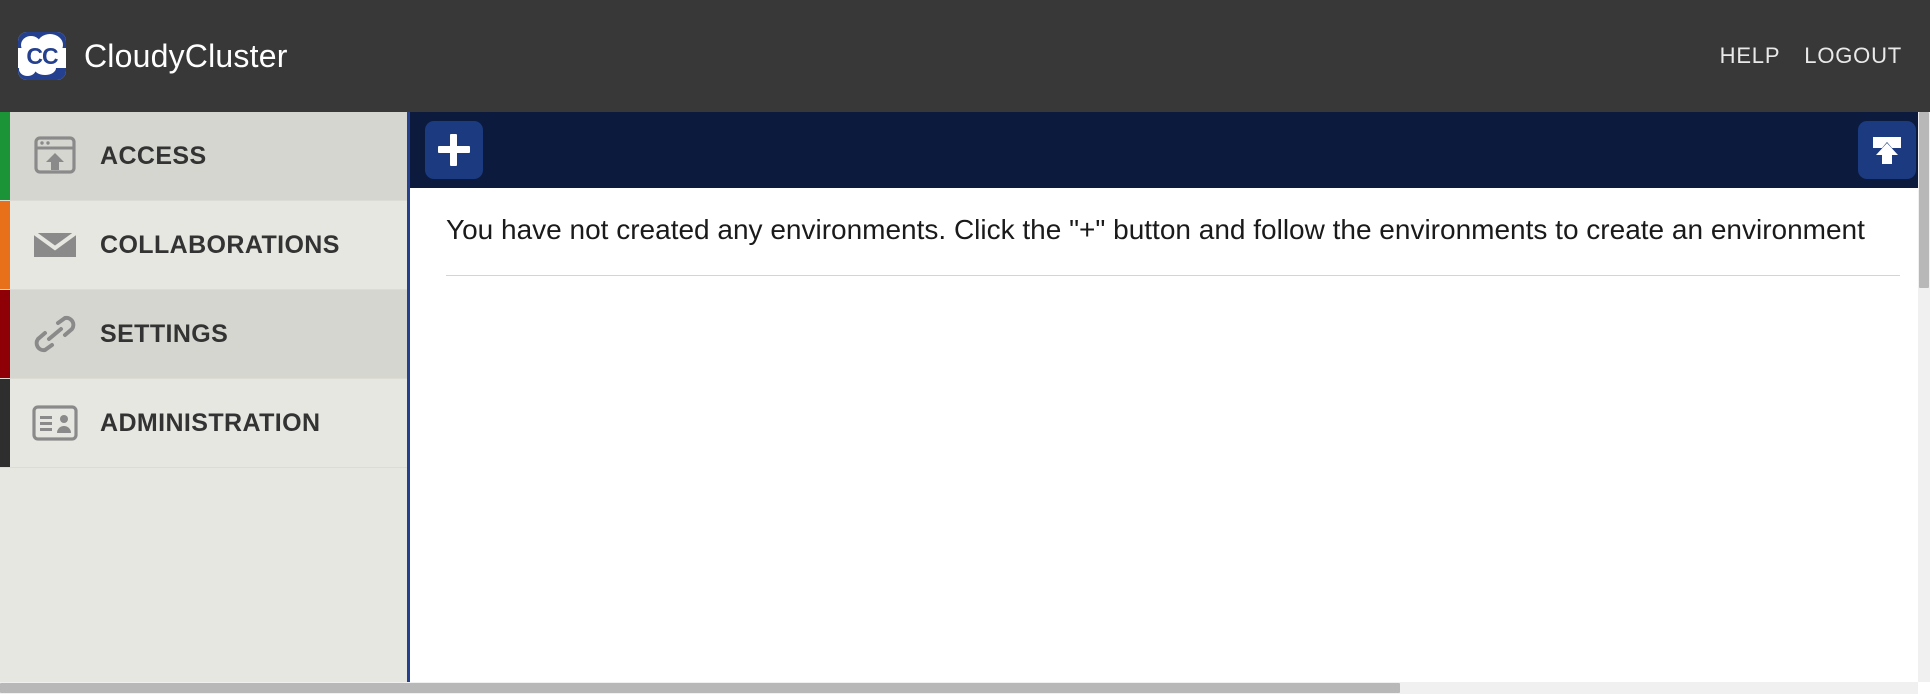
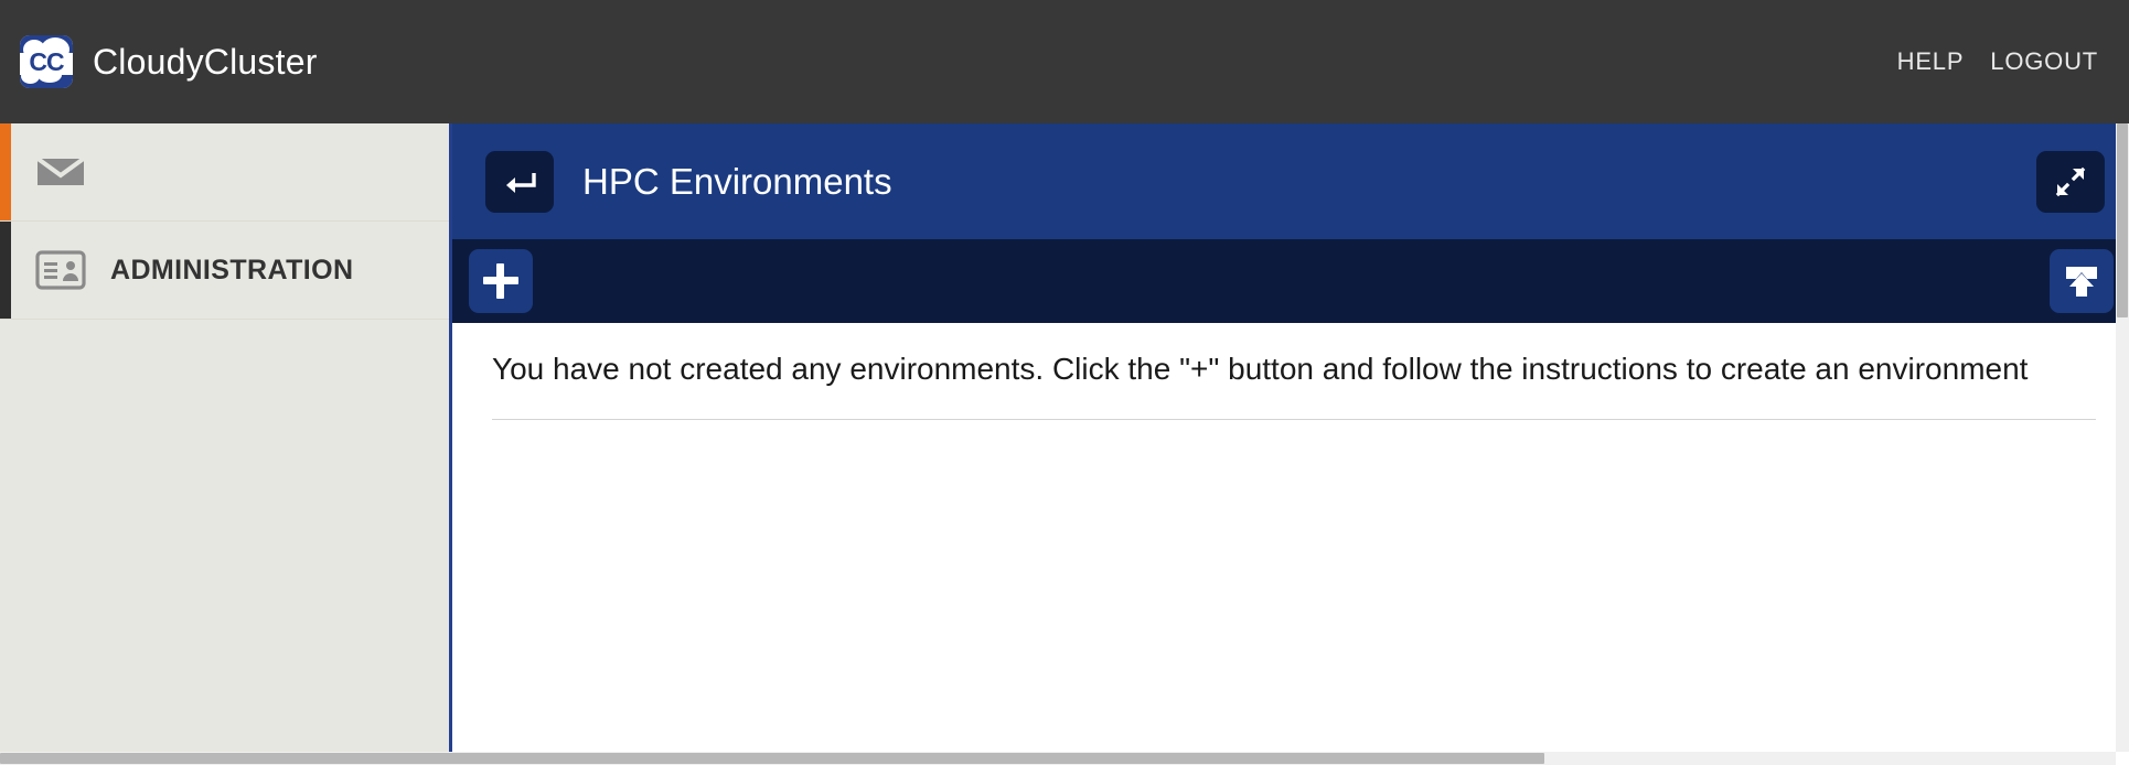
  CC
  CloudyCluster
  HELP
  LOGOUT
- ACCESS
- COLLABORATIONS
- SETTINGS
  ADMINISTRATION
+ HPC Environments
- You have not created any environments. Click the "+" button and follow the environments to create an environment
+ You have not created any environments. Click the "+" button and follow the instructions to create an environment
